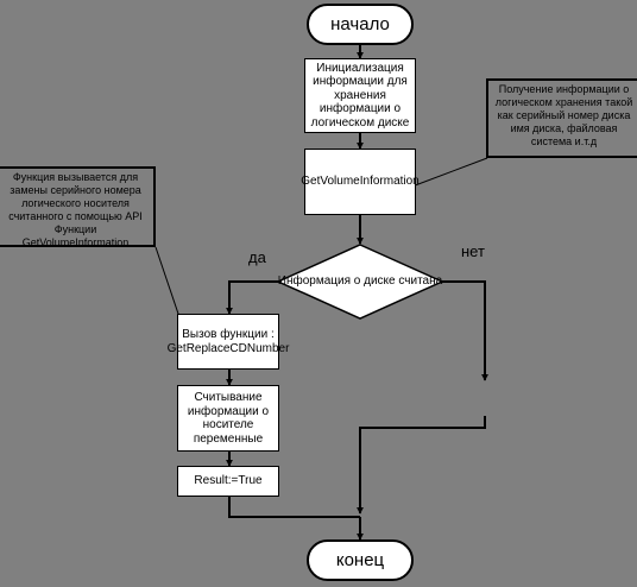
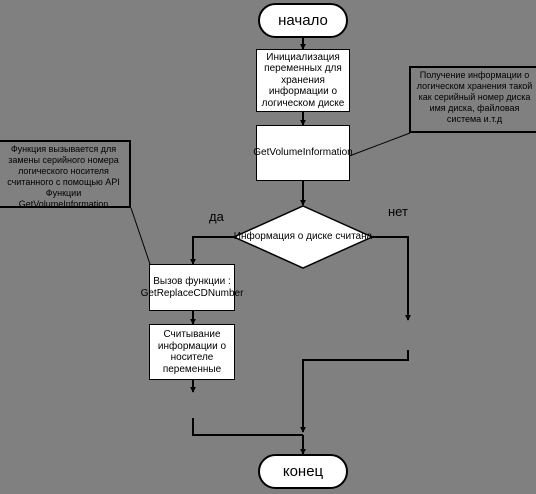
  начало
- Инициализация информации для хранения информации о логическом диске
+ Инициализация переменных для хранения информации о логическом диске
  GetVolumeInformation
  Информация о диске считана
  да
  нет
  Вызов функции : GetReplaceCDNumber
  Считывание информации о носителе переменные
- Result:=True
  конец
  Функция вызывается для замены серийного номера логического носителя считанного с помощью API Функции GetVolumeInformation
  Получение информации о логическом хранения такой как серийный номер диска имя диска, файловая система и.т.д
